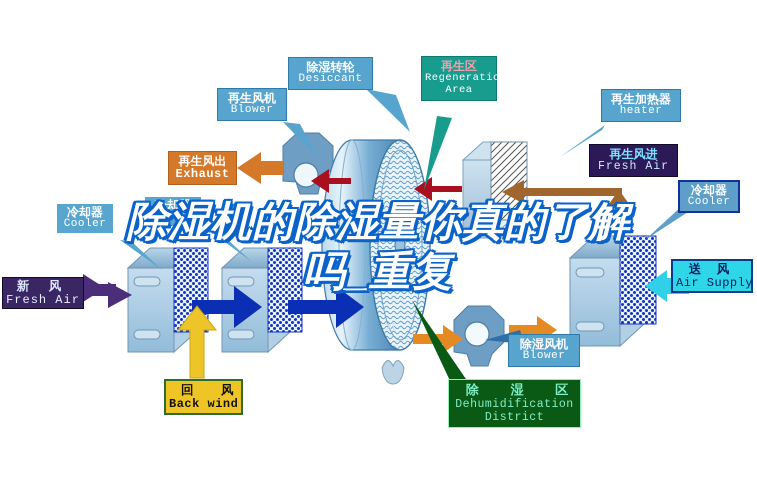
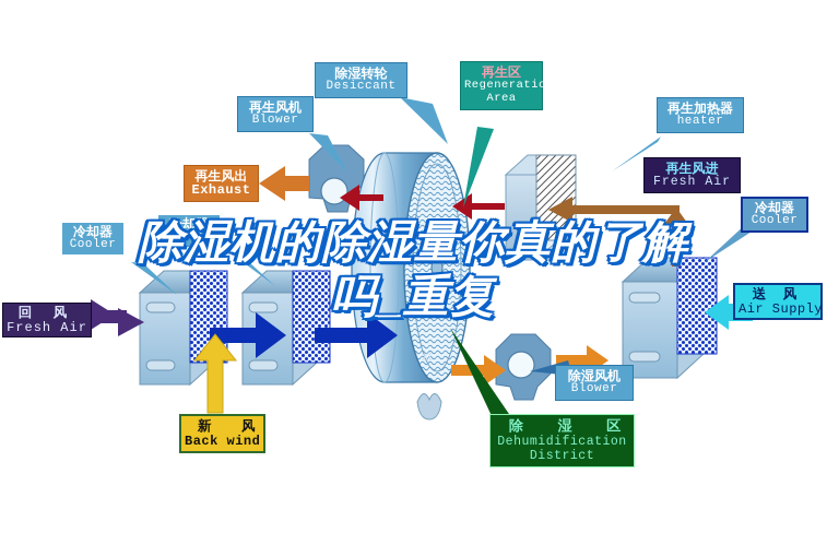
  xt
  除湿转轮
  Desiccant
  再生风机
  Blower
  再生区
  Regeneration Area
  再生加热器
  heater
  再生风进
  Fresh Air
  再生风出
  Exhaust
  冷却器
  Cooler
  冷却器
  Cooler
  冷却器
  Cooler
- 新 风
+ 回 风
  Fresh Air
- 回 风
+ 新 风
  Back wind
  除湿风机
  Blower
  除 湿 区
  Dehumidification District
  送 风
  Air Suppl
  除湿机的除湿量你真的了解
  吗_重复
